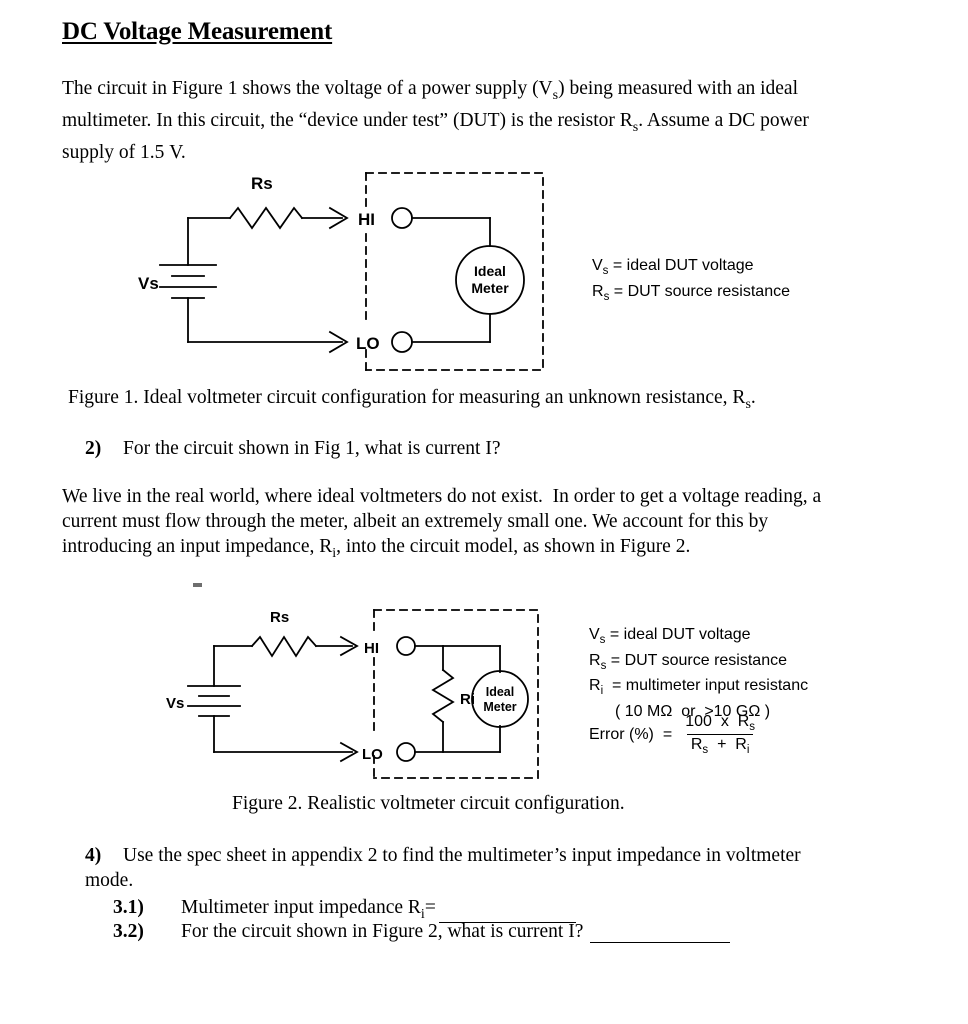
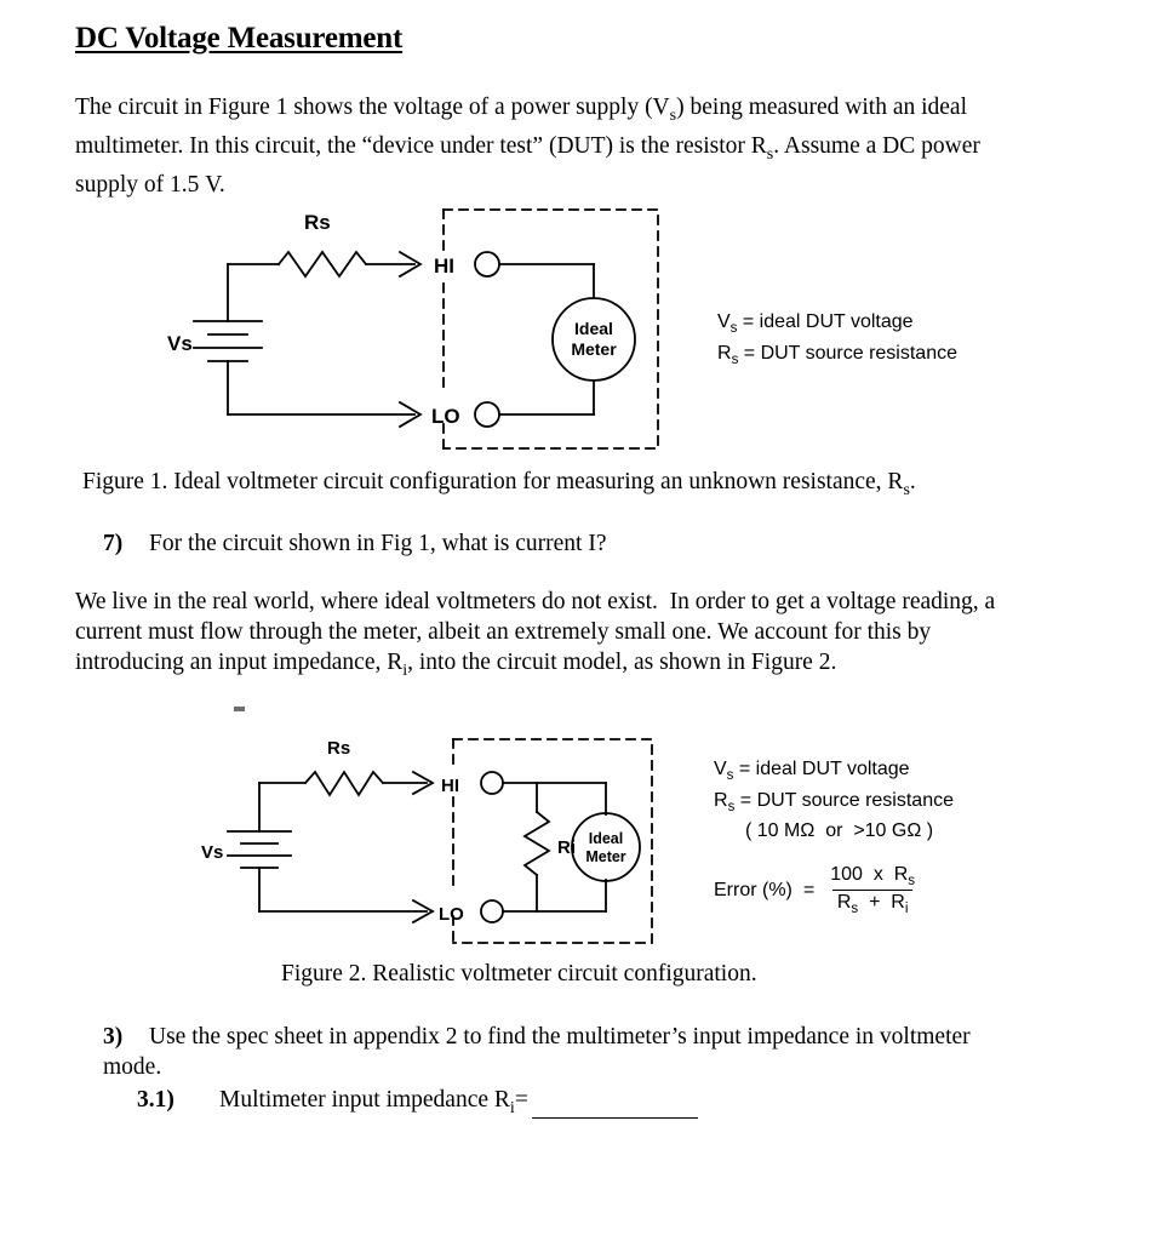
  DC Voltage Measurement
  The circuit in Figure 1 shows the voltage of a power supply (Vs) being measured with an ideal multimeter. In this circuit, the “device under test” (DUT) is the resistor Rs. Assume a DC power supply of 1.5 V.
  Vs
  Rs
  HI
  LO
  Ideal
  Meter
  Vs = ideal DUT voltage
  Rs = DUT source resistance
  Figure 1. Ideal voltmeter circuit configuration for measuring an unknown resistance, Rs.
- 2) For the circuit shown in Fig 1, what is current I?
+ 7) For the circuit shown in Fig 1, what is current I?
  We live in the real world, where ideal voltmeters do not exist. In order to get a voltage reading, a current must flow through the meter, albeit an extremely small one. We account for this by introducing an input impedance, Ri, into the circuit model, as shown in Figure 2.
  Vs
  Rs
  Ri
  HI
  LO
  Ideal
  Meter
  Vs = ideal DUT voltage
  Rs = DUT source resistance
- Ri = multimeter input resistanc
  ( 10 MΩ or >10 GΩ )
  Error (%)
  =
  100 x Rs
  Rs + Ri
  Figure 2. Realistic voltmeter circuit configuration.
- 4) Use the spec sheet in appendix 2 to find the multimeter’s input impedance in voltmeter mode.
+ 3) Use the spec sheet in appendix 2 to find the multimeter’s input impedance in voltmeter mode.
  3.1) Multimeter input impedance Ri=
- 3.2) For the circuit shown in Figure 2, what is current I?
